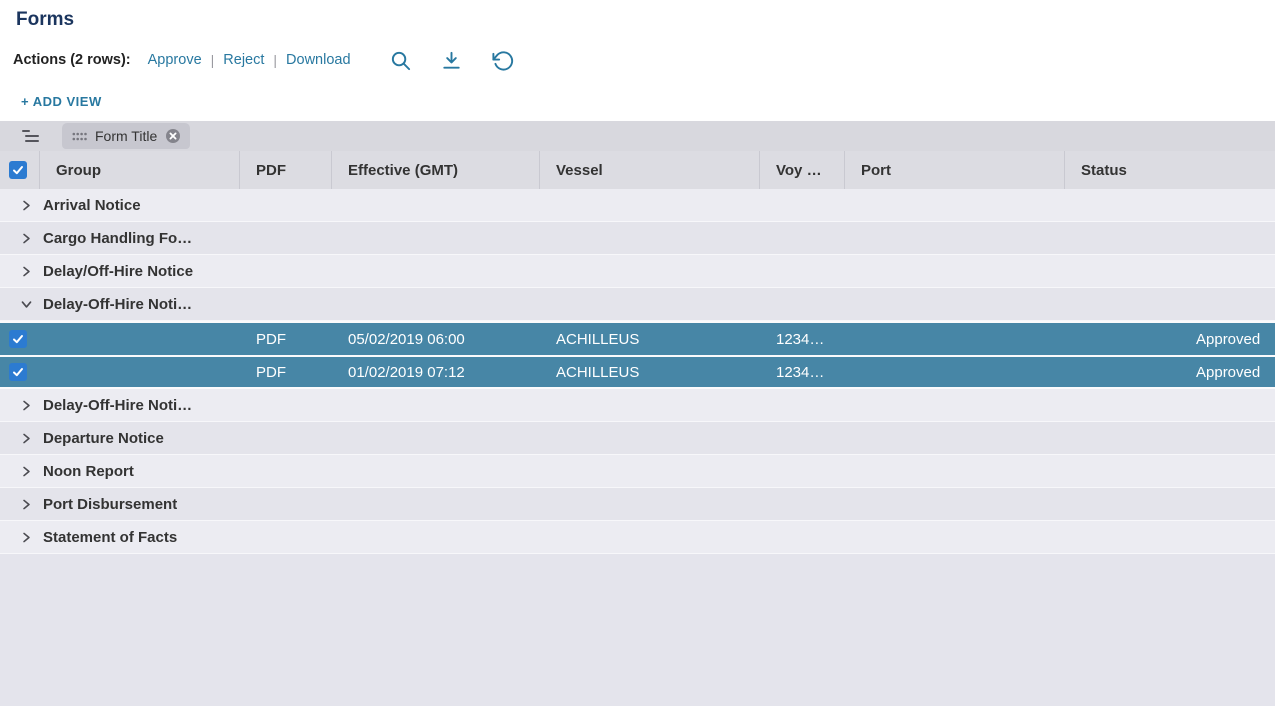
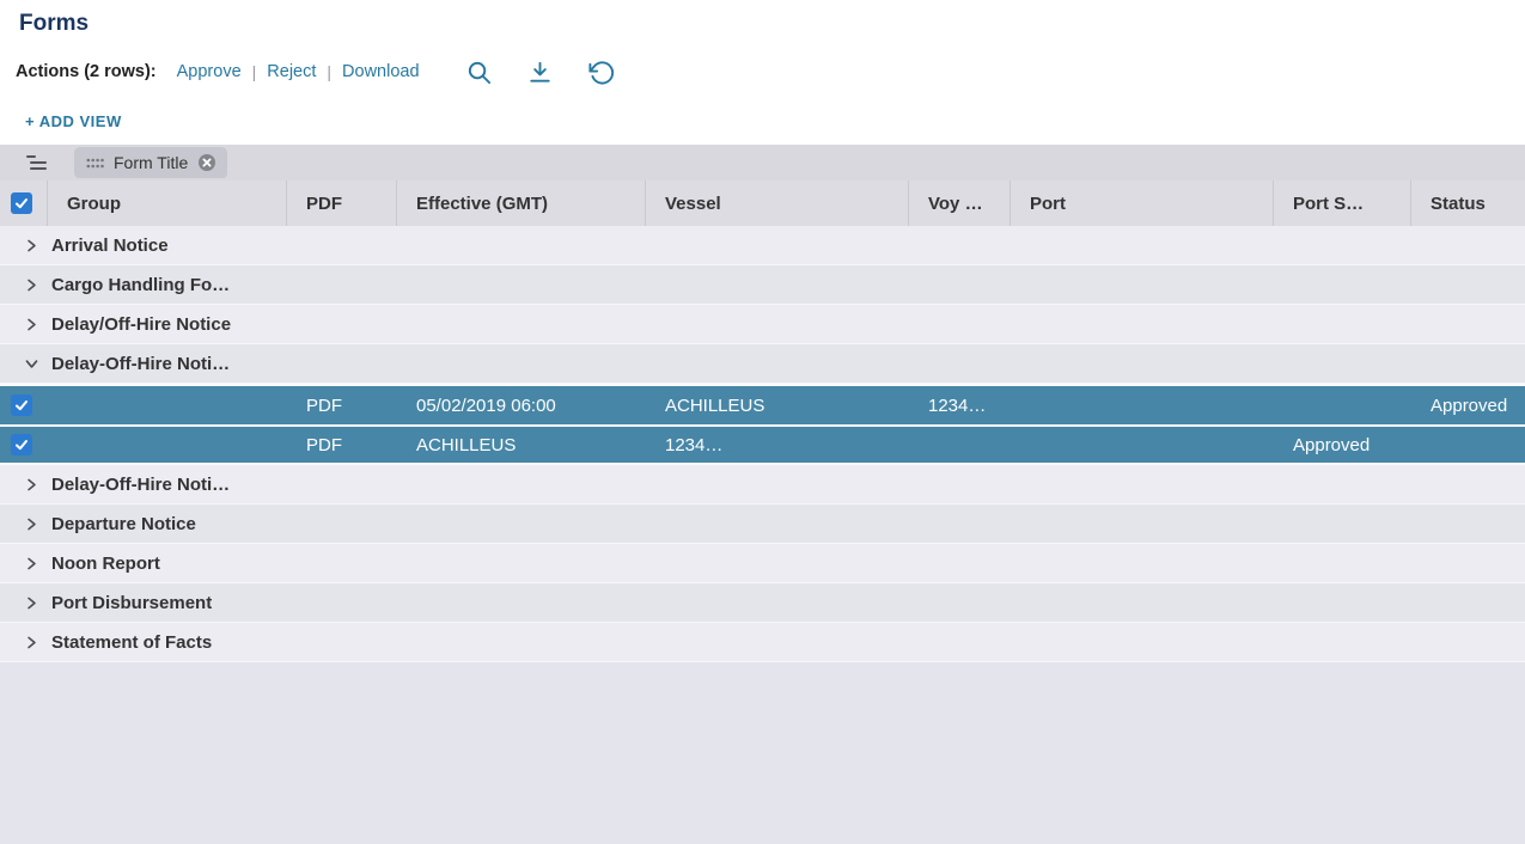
  Forms
  Actions (2 rows):
  Approve
  |
  Reject
  |
  Download
  + ADD VIEW
  Form Title
  Group
  PDF
  Effective (GMT)
  Vessel
  Voy …
  Port
+ Port S…
  Status
  Arrival Notice
  Cargo Handling Fo…
  Delay/Off-Hire Notice
  Delay-Off-Hire Noti…
  PDF
  05/02/2019 06:00
  ACHILLEUS
  1234…
  Approved
  PDF
- 01/02/2019 07:12
  ACHILLEUS
  1234…
  Approved
  Delay-Off-Hire Noti…
  Departure Notice
  Noon Report
  Port Disbursement
  Statement of Facts
